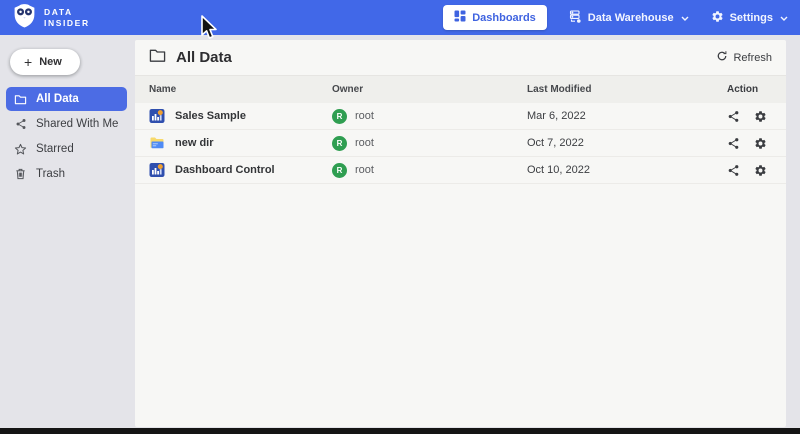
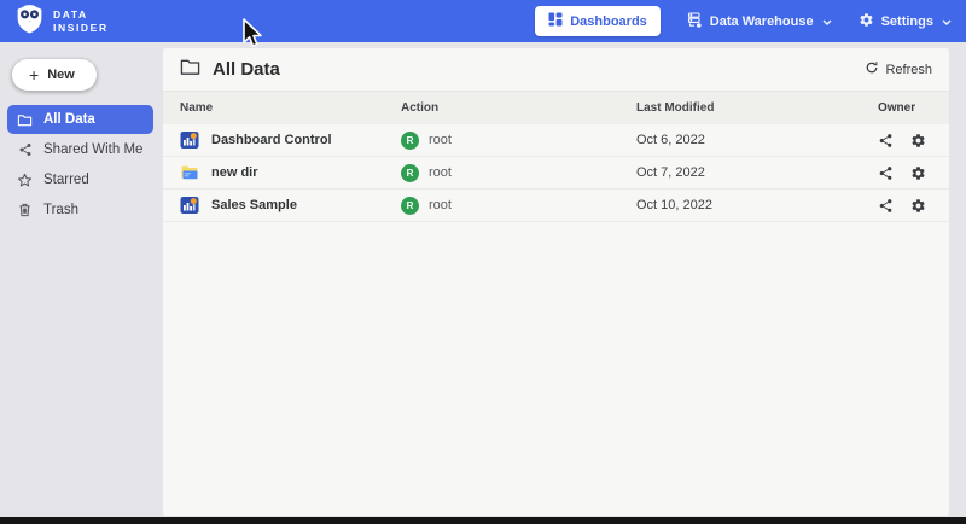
  DATA
  INSIDER
  Dashboards
  Data Warehouse
  Settings
  +
  New
  All Data
  Shared With Me
  Starred
  Trash
  All Data
  Refresh
  Name
- Owner
+ Action
  Last Modified
- Action
+ Owner
- Sales Sample
+ Dashboard Control
  R
  root
- Mar 6, 2022
+ Oct 6, 2022
  new dir
  R
  root
  Oct 7, 2022
- Dashboard Control
+ Sales Sample
  R
  root
  Oct 10, 2022
